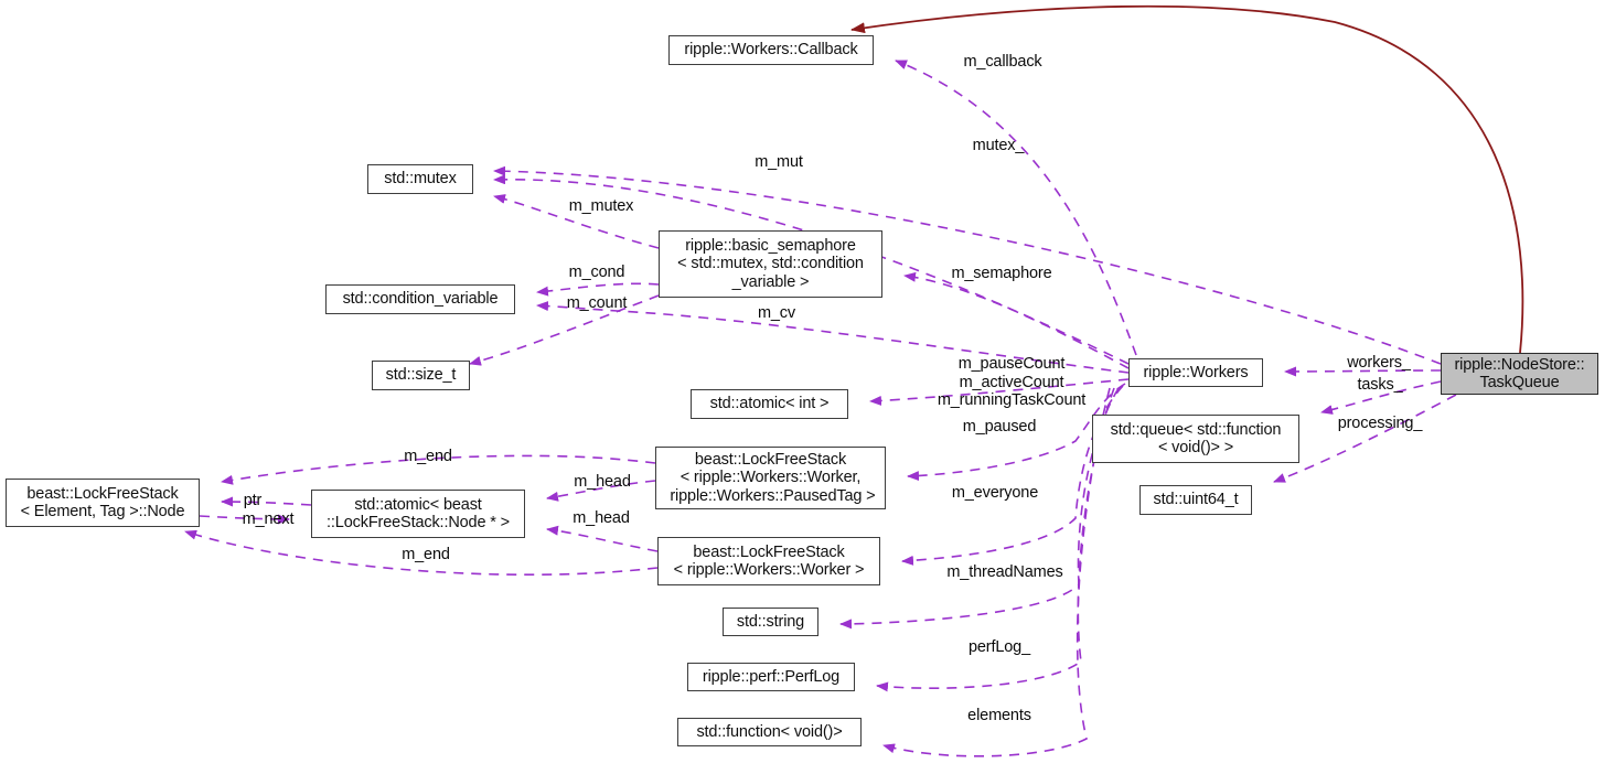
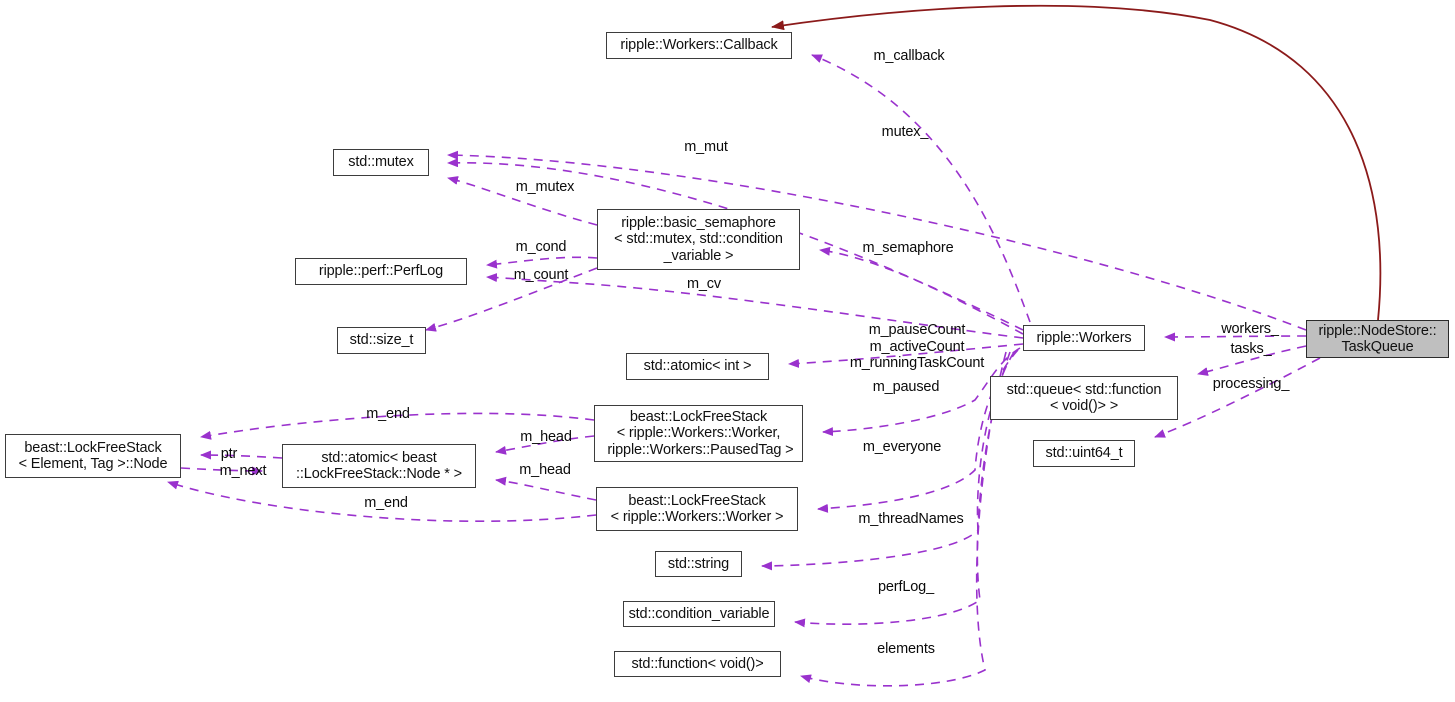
  ripple::Workers::Callback
  std::mutex
  ripple::basic_semaphore
  < std::mutex, std::condition
  _variable >
- std::condition_variable
+ ripple::perf::PerfLog
  std::size_t
  std::atomic< int >
  ripple::Workers
  std::queue< std::function
  < void()> >
  ripple::NodeStore::
  TaskQueue
  std::uint64_t
  beast::LockFreeStack
  < Element, Tag >::Node
  std::atomic< beast
  ::LockFreeStack::Node * >
  beast::LockFreeStack
  < ripple::Workers::Worker,
  ripple::Workers::PausedTag >
  beast::LockFreeStack
  < ripple::Workers::Worker >
  std::string
- ripple::perf::PerfLog
+ std::condition_variable
  std::function< void()>
  m_callback
  mutex_
  m_mut
  m_mutex
  m_semaphore
  m_cond
  m_count
  m_cv
  m_pauseCount
  m_activeCount
  m_runningTaskCount
  m_paused
  workers_
  tasks_
  processing_
  m_end
  ptr
  m_head
  m_next
  m_head
  m_everyone
  m_end
  m_threadNames
  perfLog_
  elements
